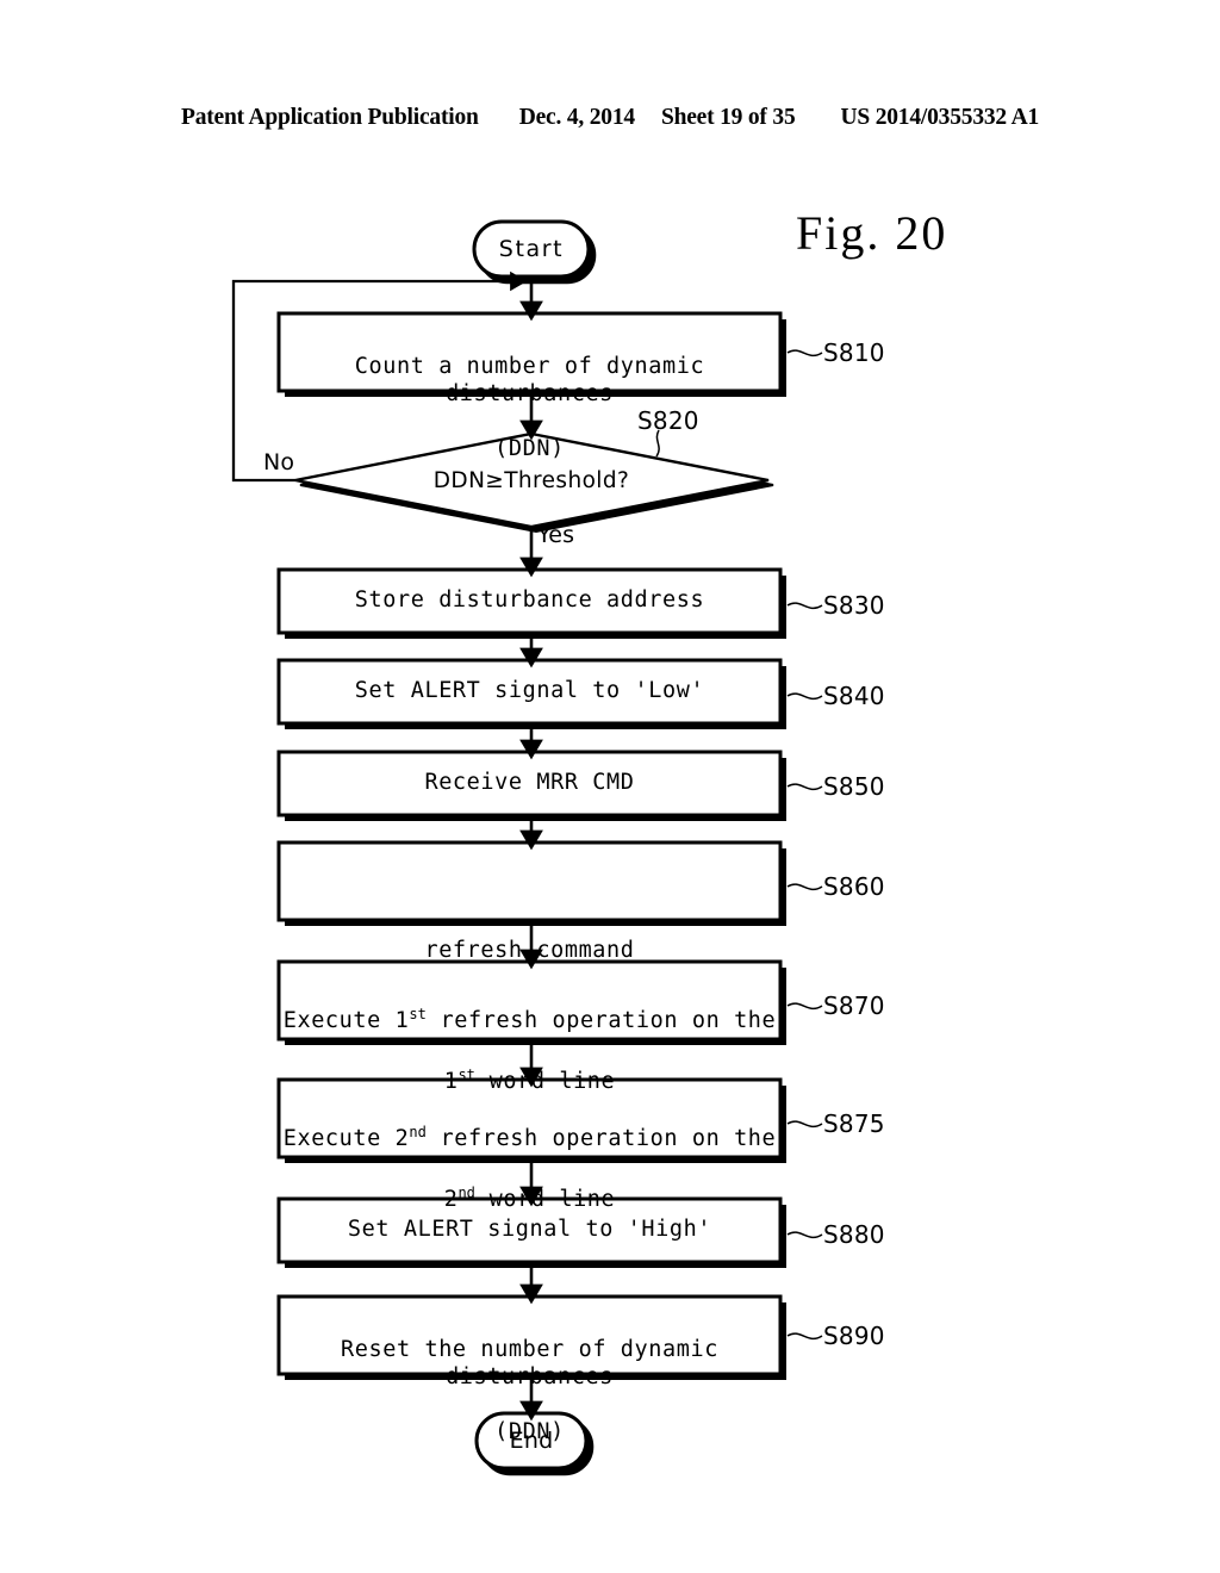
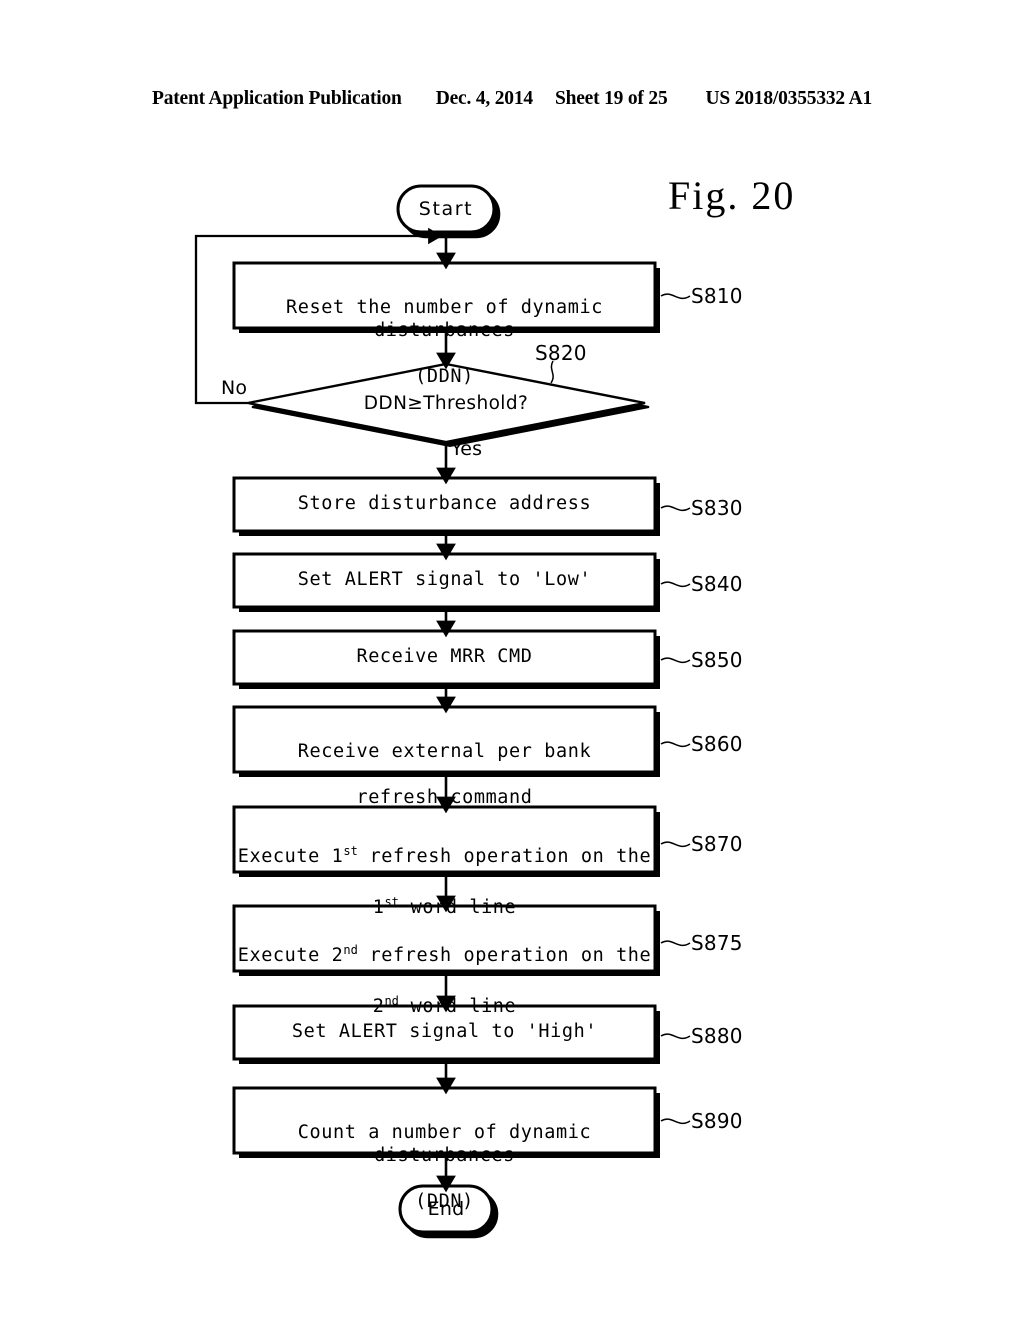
  Patent Application Publication
  Dec. 4, 2014
- Sheet 19 of 35
+ Sheet 19 of 25
- US 2014/0355332 A1
+ US 2018/0355332 A1
  Fig. 20
  Start
- Count a number of dynamic disturbances
+ Reset the number of dynamic disturbances
  (DDN)
  DDN≥Threshold?
  No
  Yes
  Store disturbance address
  Set ALERT signal to 'Low'
  Receive MRR CMD
+ Receive external per bank
  refresh command
  Execute 1st refresh operation on the
  1st word line
  Execute 2nd refresh operation on the
  2nd word line
  Set ALERT signal to 'High'
- Reset the number of dynamic disturbances
+ Count a number of dynamic disturbances
  (DDN)
  End
  S810
  S820
  S830
  S840
  S850
  S860
  S870
  S875
  S880
  S890
